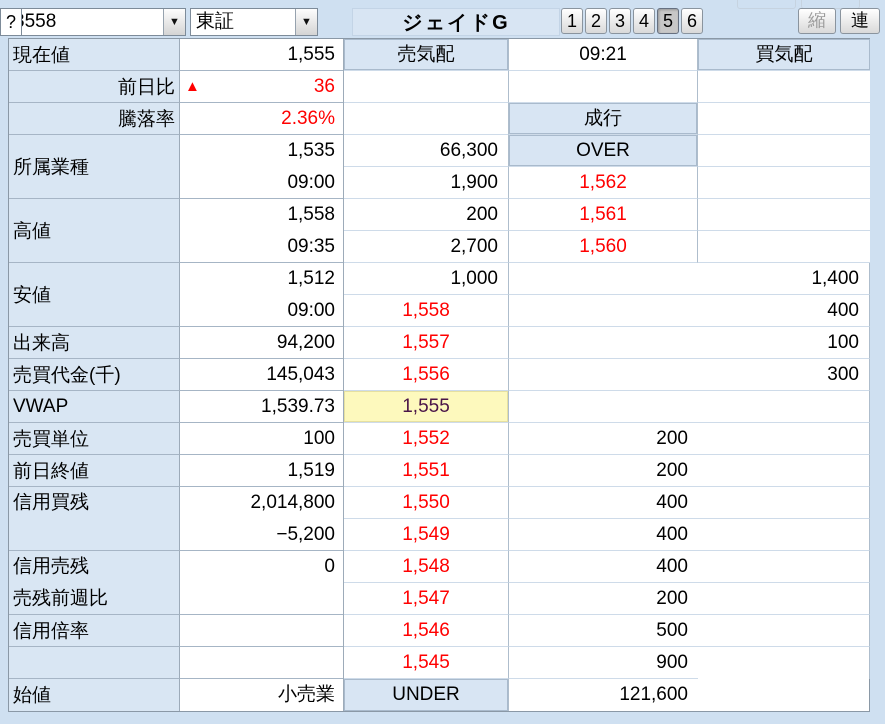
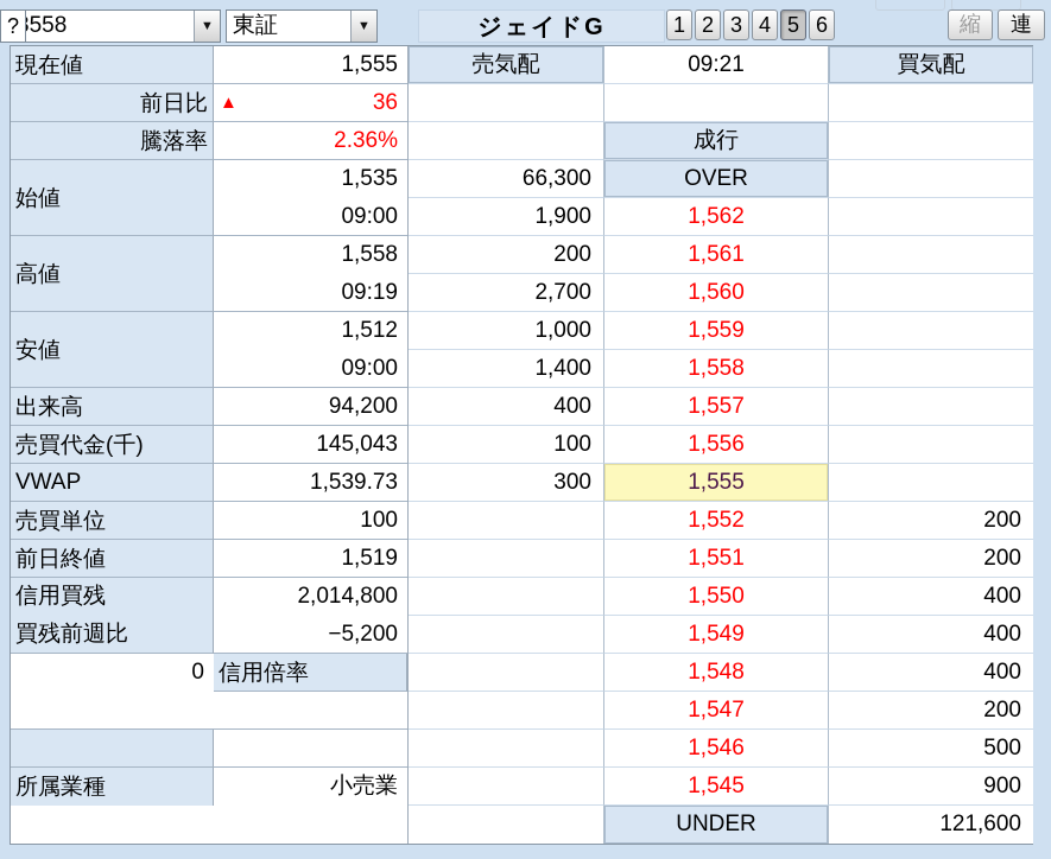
  558
  ▼
  東証
  ▼
  ?
  ジェイドG
  1
  2
  3
  4
  5
  6
  縮
  連
  現在値
  1,555
  前日比
  ▲
  36
  騰落率
  2.36%
- 所属業種
+ 始値
  1,535
  09:00
  高値
  1,558
- 09:35
+ 09:19
  安値
  1,512
  09:00
  出来高
  94,200
  売買代金(千)
  145,043
  VWAP
  1,539.73
  売買単位
  100
  前日終値
  1,519
  信用買残
+ 買残前週比
  2,014,800
  −5,200
- 信用売残
- 売残前週比
  0
  信用倍率
- 始値
+ 所属業種
  小売業
  売気配
  09:21
  買気配
  成行
  66,300
  OVER
  1,900
  1,562
  200
  1,561
  2,700
  1,560
  1,000
+ 1,559
  1,400
  1,558
  400
  1,557
  100
  1,556
  300
  1,555
  1,552
  200
  1,551
  200
  1,550
  400
  1,549
  400
  1,548
  400
  1,547
  200
  1,546
  500
  1,545
  900
  UNDER
  121,600
